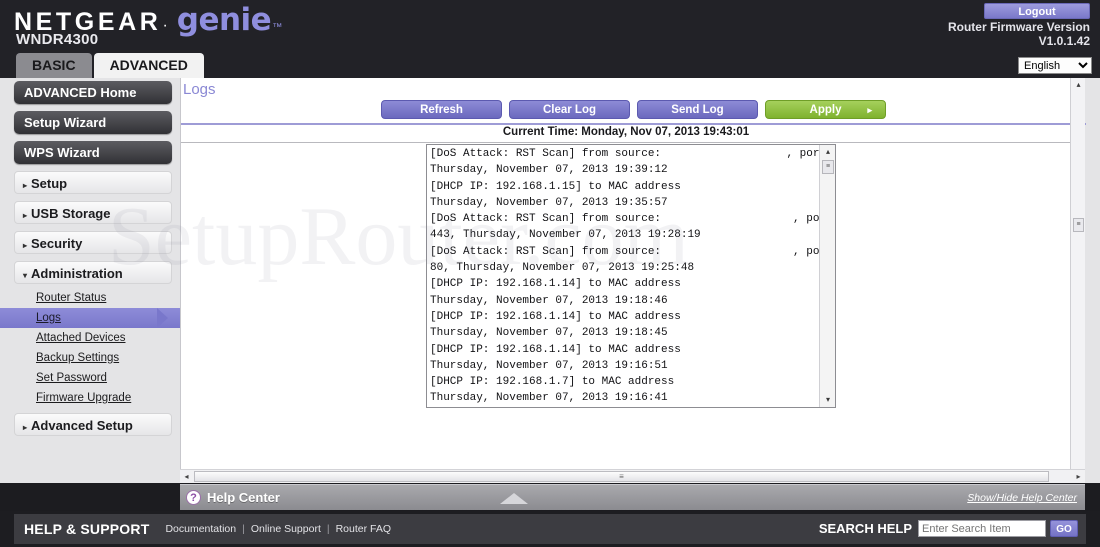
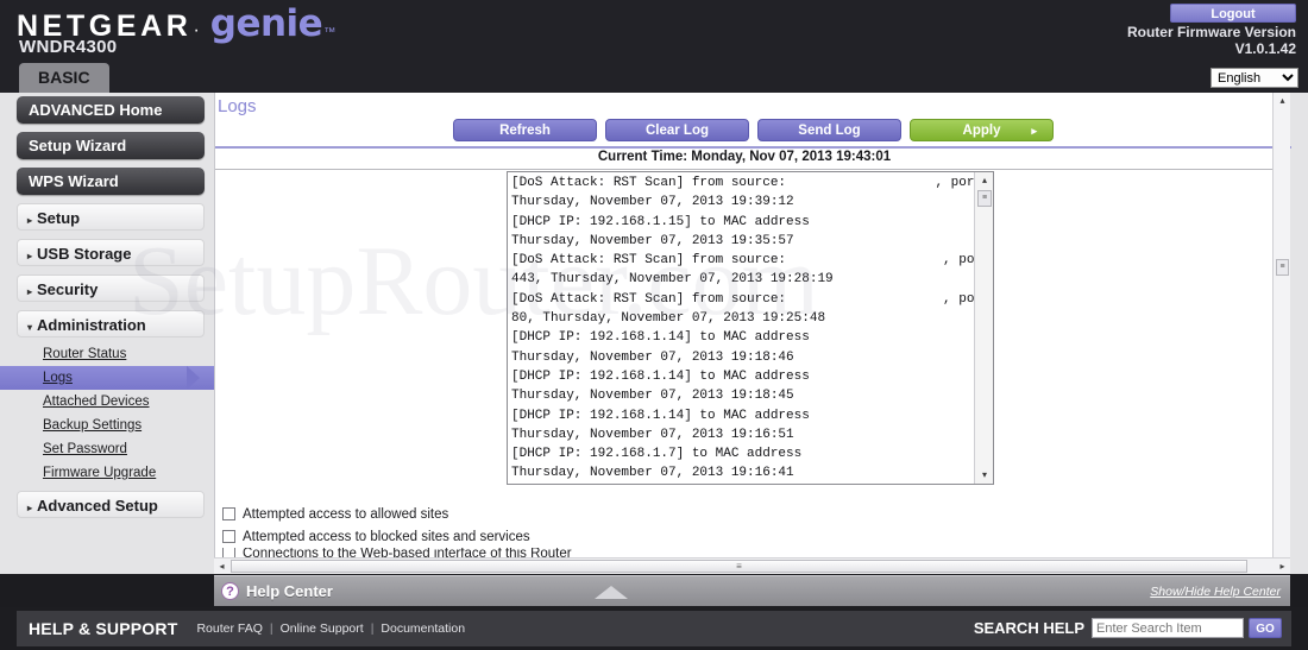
  NETGEAR
  ·
  genie
  ™
  WNDR4300
  Logout
  Router Firmware Version
  V1.0.1.42
  English
  BASIC
- ADVANCED
  ADVANCED Home
  Setup Wizard
  WPS Wizard
  ▸ Setup
  ▸ USB Storage
  ▸ Security
  ▾ Administration
  Router Status
  Logs
  Attached Devices
  Backup Settings
  Set Password
  Firmware Upgrade
  ▸ Advanced Setup
  Logs
  Refresh
  Clear Log
  Send Log
  Apply
  ▸
  Current Time: Monday, Nov 07, 2013 19:43:01
  [DoS Attack: RST Scan] from source: , por
  Thursday, November 07, 2013 19:39:12
  [DHCP IP: 192.168.1.15] to MAC address
  Thursday, November 07, 2013 19:35:57
  [DoS Attack: RST Scan] from source: , po
  443, Thursday, November 07, 2013 19:28:19
  [DoS Attack: RST Scan] from source: , po
  80, Thursday, November 07, 2013 19:25:48
  [DHCP IP: 192.168.1.14] to MAC address
  Thursday, November 07, 2013 19:18:46
  [DHCP IP: 192.168.1.14] to MAC address
  Thursday, November 07, 2013 19:18:45
  [DHCP IP: 192.168.1.14] to MAC address
  Thursday, November 07, 2013 19:16:51
  [DHCP IP: 192.168.1.7] to MAC address
  Thursday, November 07, 2013 19:16:41
  ▴
  ▾
+ Attempted access to allowed sites
+ Attempted access to blocked sites and services
+ Connections to the Web-based interface of this Router
  ▴
  ◂
  ≡
  ▸
  ?
  Help Center
  Show/Hide Help Center
  HELP & SUPPORT
- Documentation
+ Router FAQ
  |
  Online Support
  |
- Router FAQ
+ Documentation
  SEARCH HELP
  Enter Search Item
  GO
  SetupRouter.com
